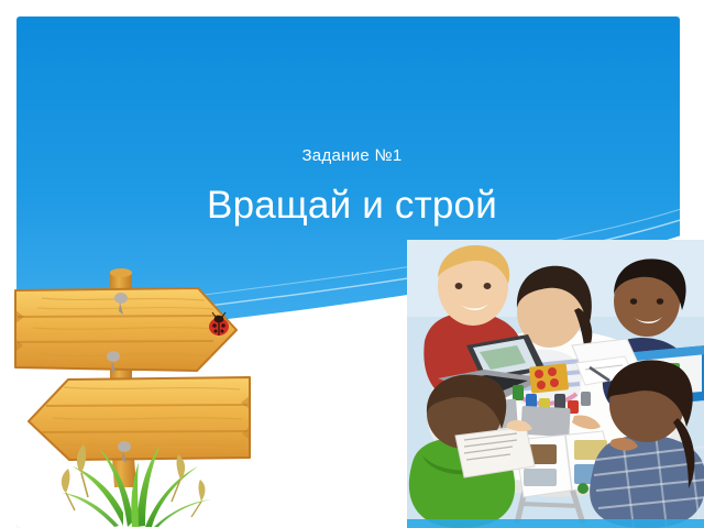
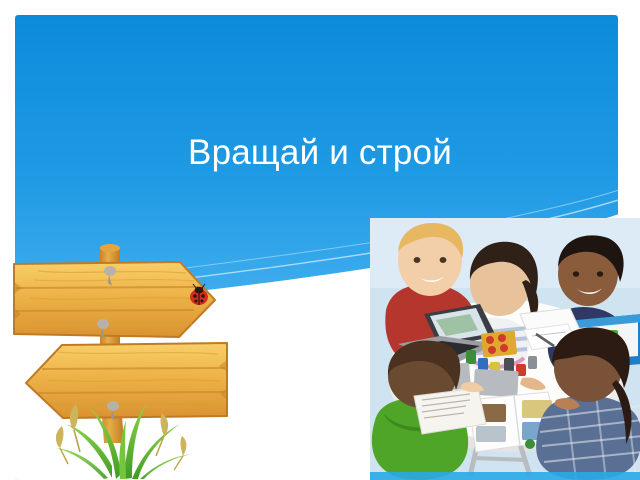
- Задание №1
  Вращай и строй
